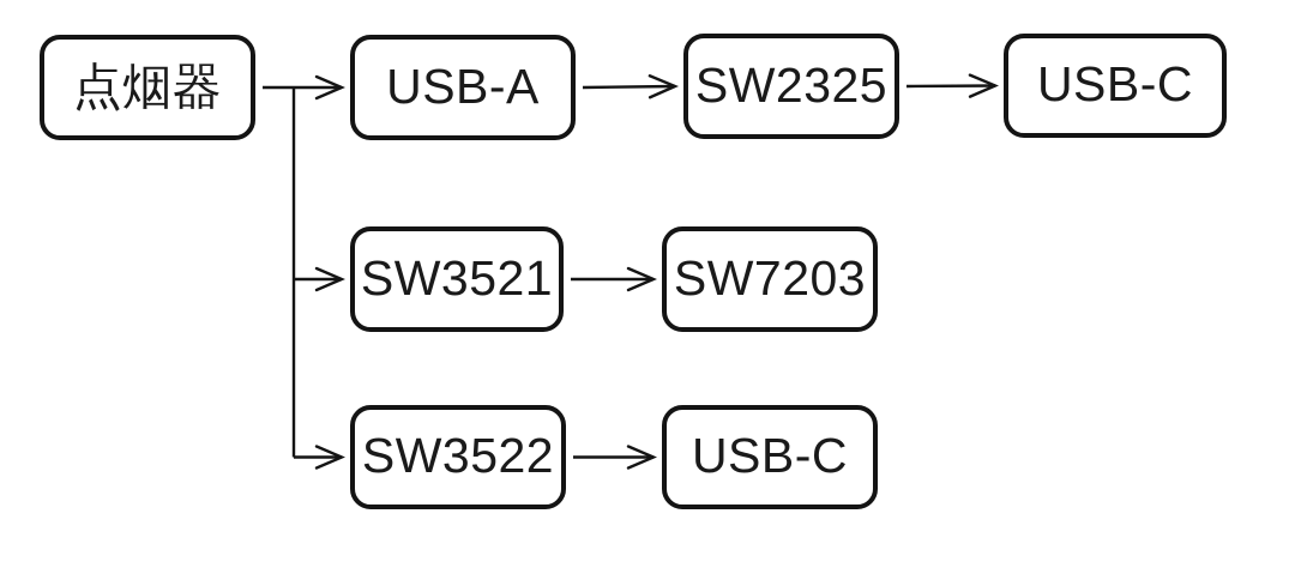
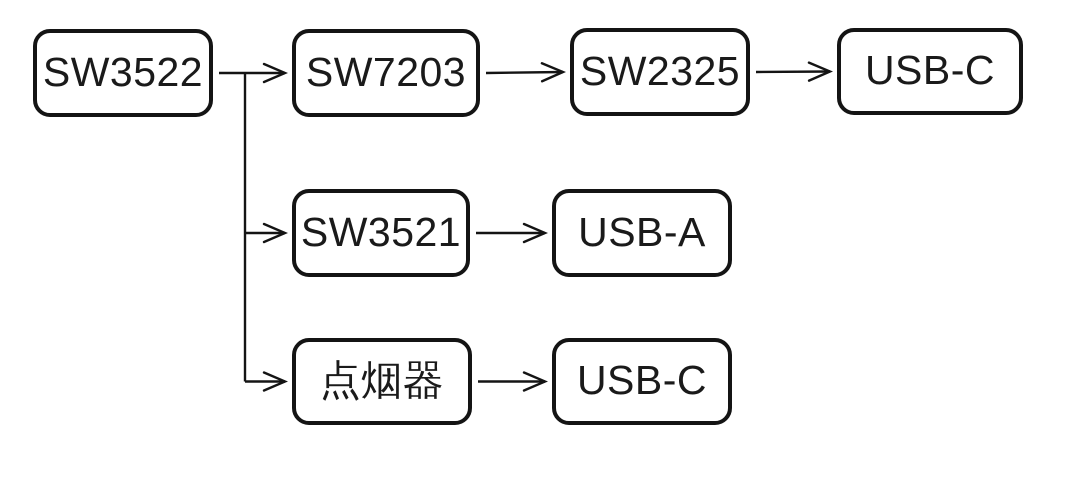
- 点烟器
+ SW3522
- USB-A
+ SW7203
  SW2325
  USB-C
  SW3521
- SW7203
+ USB-A
- SW3522
+ 点烟器
  USB-C
